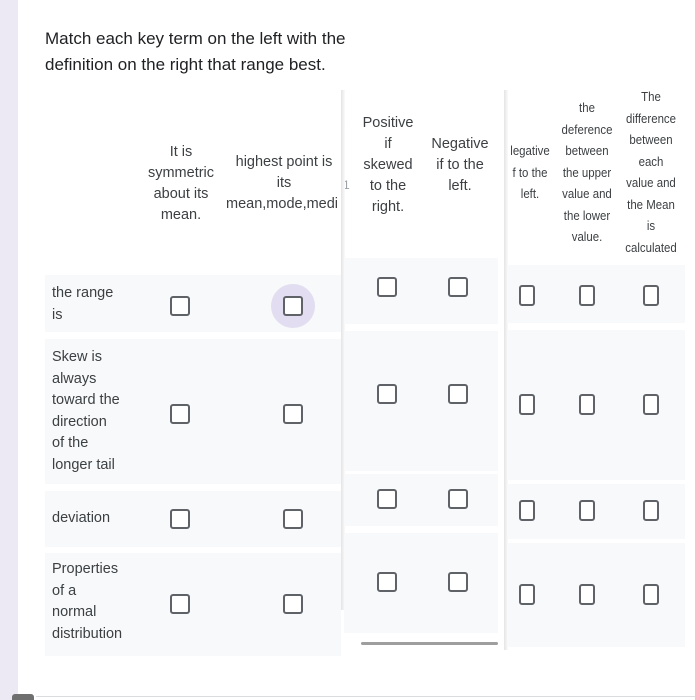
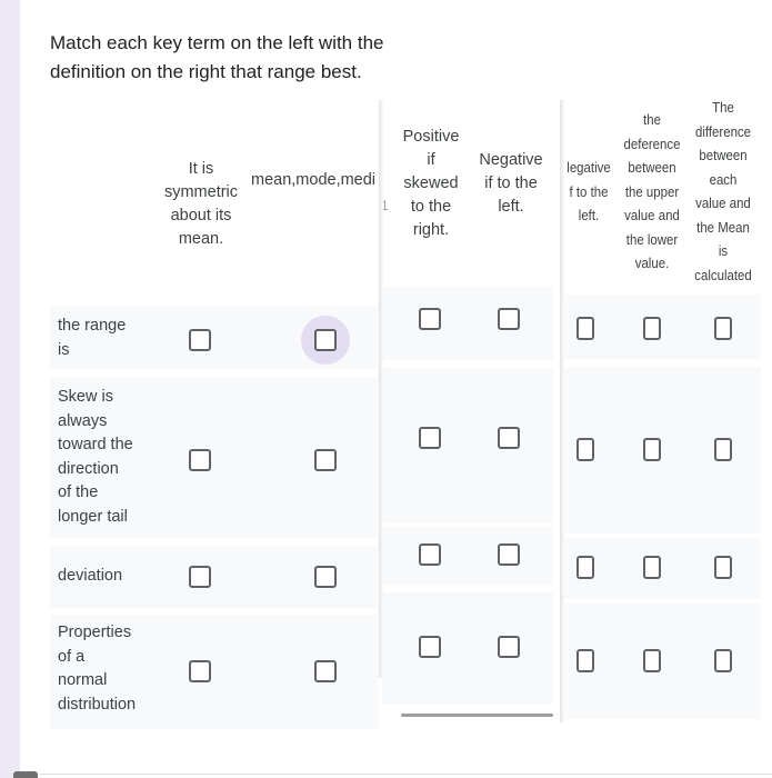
  Match each key term on the left with the definition on the right that range best.
  It is
  symmetric
  about its
  mean.
- highest point is
- its
  mean,mode,medi
  1
  Positive
  if
  skewed
  to the
  right.
  Negative
  if to the
  left.
  legative
  f to the
  left.
  the
  deference
  between
  the upper
  value and
  the lower
  value.
  The
  difference
  between
  each
  value and
  the Mean
  is
  calculated
  the range
  is
  Skew is
  always
  toward the
  direction
  of the
  longer tail
  deviation
  Properties
  of a
  normal
  distribution
